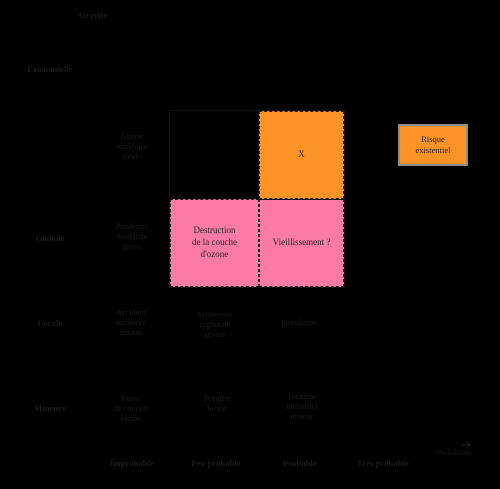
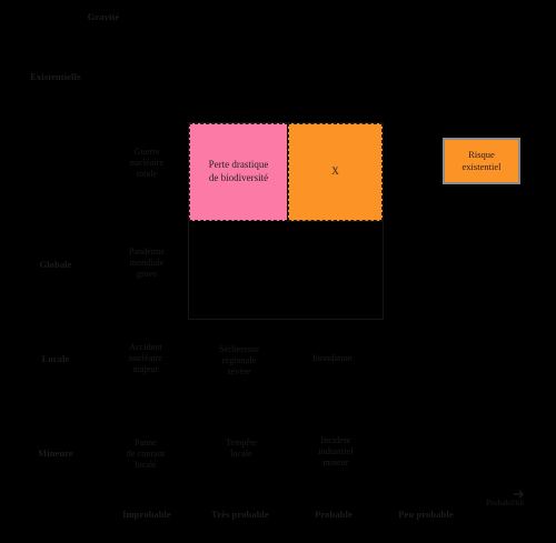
  Gravité
  Existentielle
  Globale
  Locale
  Mineure
+ Perte drastique
+ de biodiversité
  X
- Destruction
- de la couche
- d'ozone
- Vieillissement ?
  Risque
  existentiel
  Improbable
- Peu probable
+ Très probable
  Probable
- Très probable
+ Peu probable
